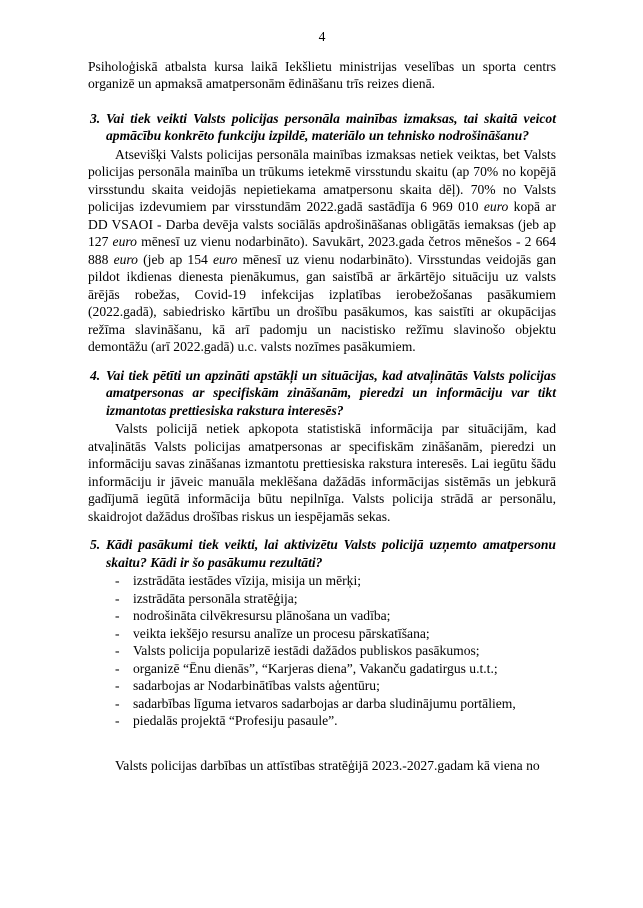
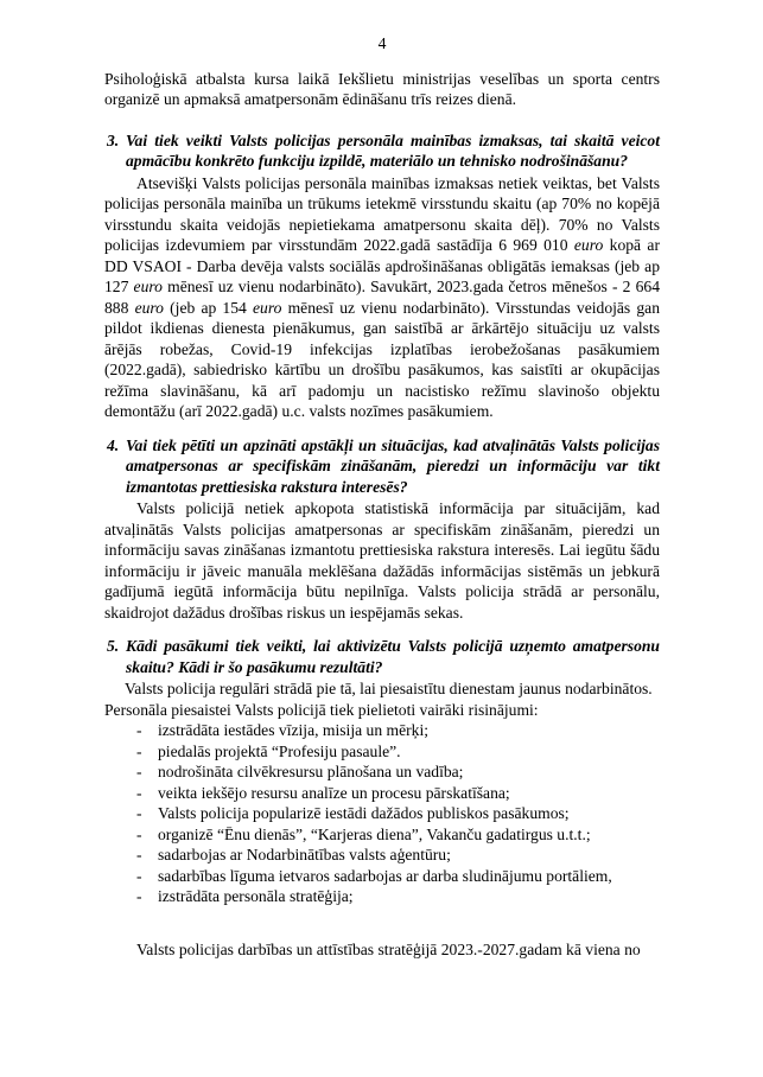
  4
  Psiholoģiskā atbalsta kursa laikā Iekšlietu ministrijas veselības un sporta centrs organizē un apmaksā amatpersonām ēdināšanu trīs reizes dienā.
  3.
  Vai tiek veikti Valsts policijas personāla mainības izmaksas, tai skaitā veicot apmācību konkrēto funkciju izpildē, materiālo un tehnisko nodrošināšanu?
  Atsevišķi Valsts policijas personāla mainības izmaksas netiek veiktas, bet Valsts policijas personāla mainība un trūkums ietekmē virsstundu skaitu (ap 70% no kopējā virsstundu skaita veidojās nepietiekama amatpersonu skaita dēļ). 70% no Valsts policijas izdevumiem par virsstundām 2022.gadā sastādīja 6 969 010 euro kopā ar DD VSAOI - Darba devēja valsts sociālās apdrošināšanas obligātās iemaksas (jeb ap 127 euro mēnesī uz vienu nodarbināto). Savukārt, 2023.gada četros mēnešos - 2 664 888 euro (jeb ap 154 euro mēnesī uz vienu nodarbināto). Virsstundas veidojās gan pildot ikdienas dienesta pienākumus, gan saistībā ar ārkārtējo situāciju uz valsts ārējās robežas, Covid-19 infekcijas izplatības ierobežošanas pasākumiem (2022.gadā), sabiedrisko kārtību un drošību pasākumos, kas saistīti ar okupācijas režīma slavināšanu, kā arī padomju un nacistisko režīmu slavinošo objektu demontāžu (arī 2022.gadā) u.c. valsts nozīmes pasākumiem.
  4.
  Vai tiek pētīti un apzināti apstākļi un situācijas, kad atvaļinātās Valsts policijas amatpersonas ar specifiskām zināšanām, pieredzi un informāciju var tikt izmantotas prettiesiska rakstura interesēs?
  Valsts policijā netiek apkopota statistiskā informācija par situācijām, kad atvaļinātās Valsts policijas amatpersonas ar specifiskām zināšanām, pieredzi un informāciju savas zināšanas izmantotu prettiesiska rakstura interesēs. Lai iegūtu šādu informāciju ir jāveic manuāla meklēšana dažādās informācijas sistēmās un jebkurā gadījumā iegūtā informācija būtu nepilnīga. Valsts policija strādā ar personālu, skaidrojot dažādus drošības riskus un iespējamās sekas.
  5.
  Kādi pasākumi tiek veikti, lai aktivizētu Valsts policijā uzņemto amatpersonu skaitu? Kādi ir šo pasākumu rezultāti?
+ Valsts policija regulāri strādā pie tā, lai piesaistītu dienestam jaunus nodarbinātos.
+ Personāla piesaistei Valsts policijā tiek pielietoti vairāki risinājumi:
  -
  izstrādāta iestādes vīzija, misija un mērķi;
  -
- izstrādāta personāla stratēģija;
+ piedalās projektā “Profesiju pasaule”.
  -
  nodrošināta cilvēkresursu plānošana un vadība;
  -
  veikta iekšējo resursu analīze un procesu pārskatīšana;
  -
  Valsts policija popularizē iestādi dažādos publiskos pasākumos;
  -
  organizē “Ēnu dienās”, “Karjeras diena”, Vakanču gadatirgus u.t.t.;
  -
  sadarbojas ar Nodarbinātības valsts aģentūru;
  -
  sadarbības līguma ietvaros sadarbojas ar darba sludinājumu portāliem,
  -
- piedalās projektā “Profesiju pasaule”.
+ izstrādāta personāla stratēģija;
  Valsts policijas darbības un attīstības stratēģijā 2023.-2027.gadam kā viena no
